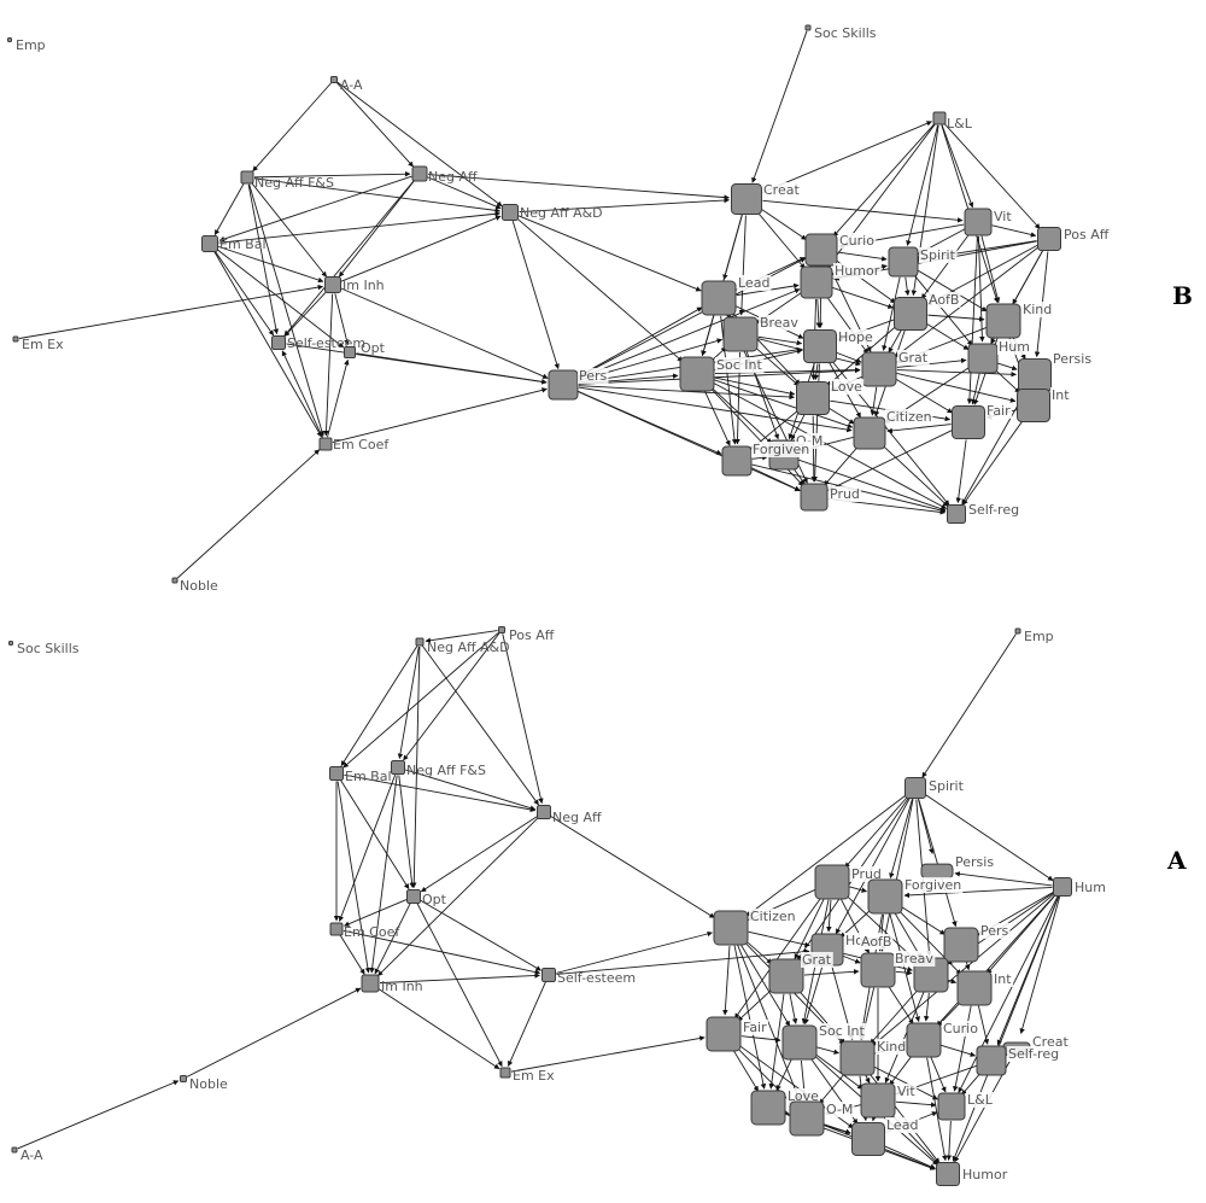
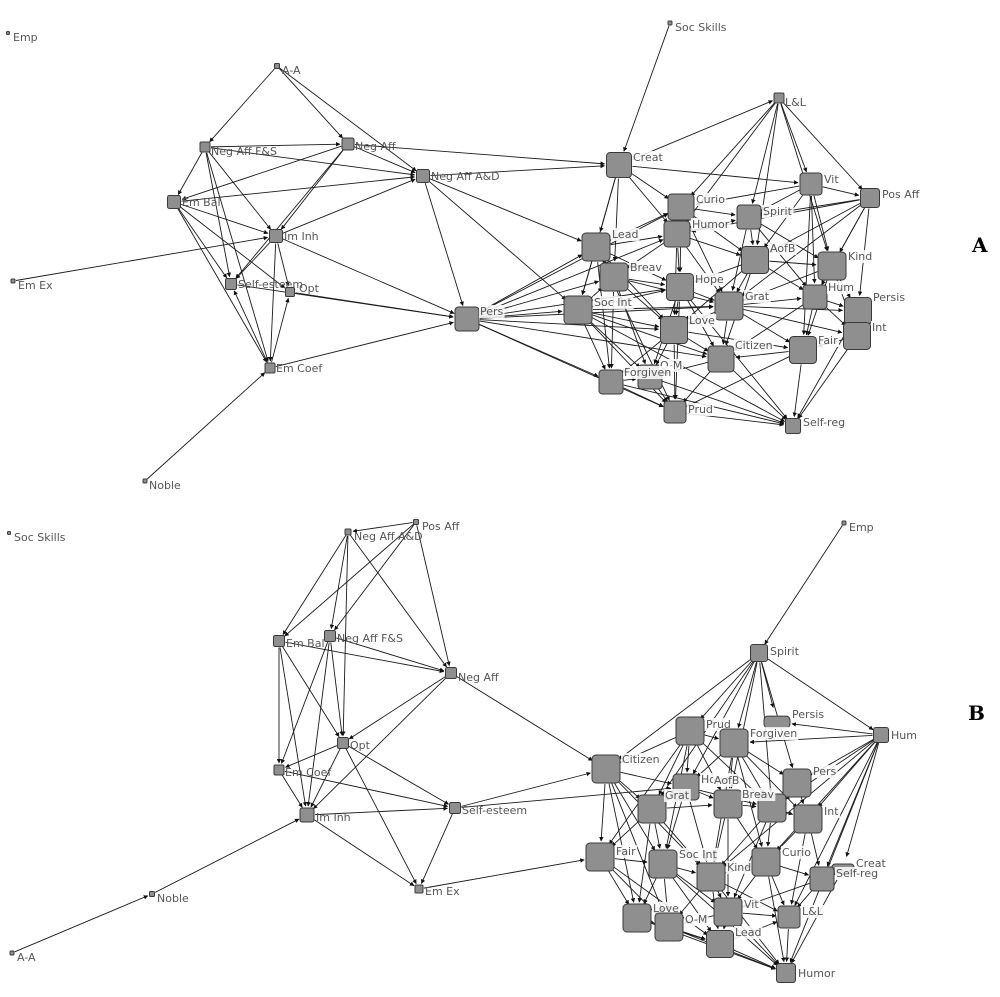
  Emp
  A-A
  Soc Skills
  L&L
  Neg Aff F&S
  Neg Aff
  Neg Aff A&D
  Creat
  Vit
  Pos Aff
  Em Bal
  Curio
  Spirit
  Humor
  Im Inh
  Lead
  AofB
  Kind
  Breav
  Hope
  Self-esteem
  Opt
  Hum
  Soc Int
  Grat
  Persis
  Pers
  Int
  Love
  Fair
  Citizen
  Em Coef
  O-M
  Forgiven
  Prud
  Self-reg
  Em Ex
  Noble
- B
+ A
  Soc Skills
  Neg Aff A&D
  Pos Aff
  Emp
  Em Bal
  Neg Aff F&S
  Spirit
  Neg Aff
  Persis
  Hum
  Prud
  Forgiven
  Opt
  Em Coef
  Citizen
  Hope
  Pers
  AofB
  Breav
  Grat
  Int
  Self-esteem
  Im Inh
  Fair
  Soc Int
  Kind
  Curio
  Creat
  Self-reg
  Em Ex
  Noble
  Vit
  Love
  O-M
  L&L
  Lead
  Humor
  A-A
- A
+ B
